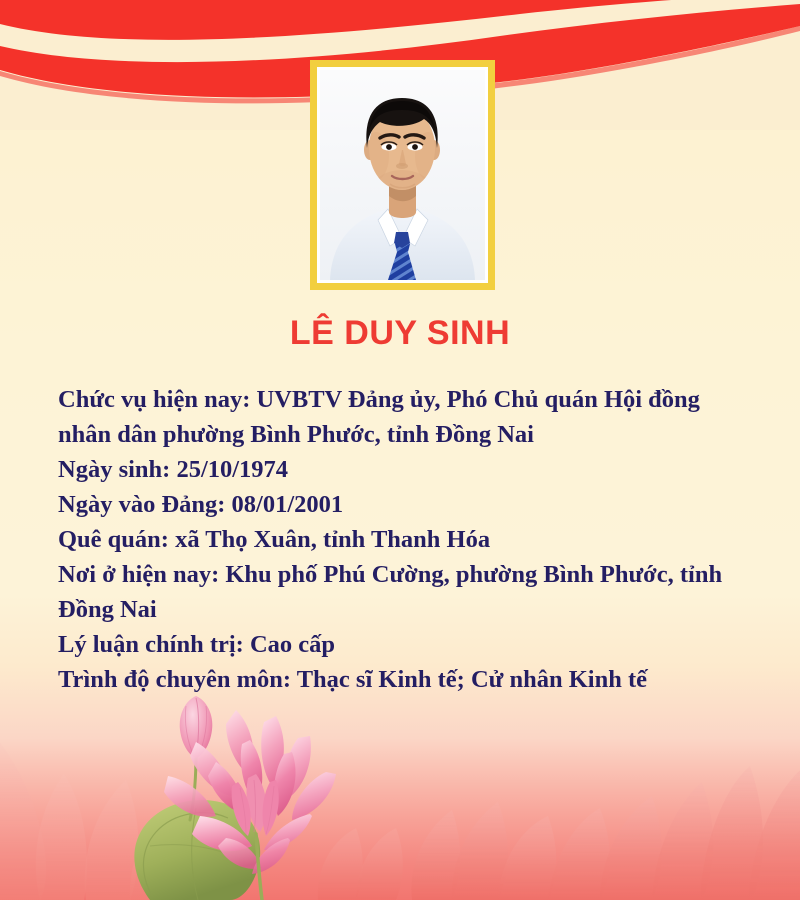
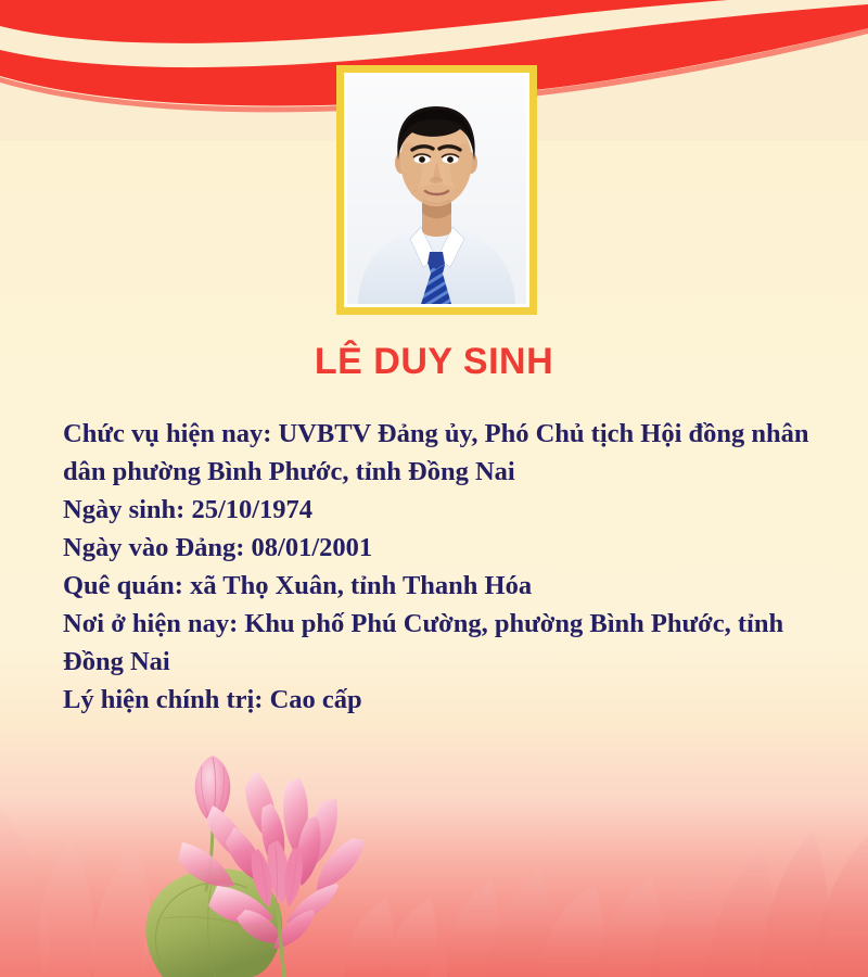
  LÊ DUY SINH
- Chức vụ hiện nay: UVBTV Đảng ủy, Phó Chủ quán Hội đồng nhân dân phường Bình Phước, tỉnh Đồng Nai
+ Chức vụ hiện nay: UVBTV Đảng ủy, Phó Chủ tịch Hội đồng nhân dân phường Bình Phước, tỉnh Đồng Nai
  Ngày sinh: 25/10/1974
  Ngày vào Đảng: 08/01/2001
  Quê quán: xã Thọ Xuân, tỉnh Thanh Hóa
  Nơi ở hiện nay: Khu phố Phú Cường, phường Bình Phước, tỉnh Đồng Nai
- Lý luận chính trị: Cao cấp
+ Lý hiện chính trị: Cao cấp
- Trình độ chuyên môn: Thạc sĩ Kinh tế; Cử nhân Kinh tế
